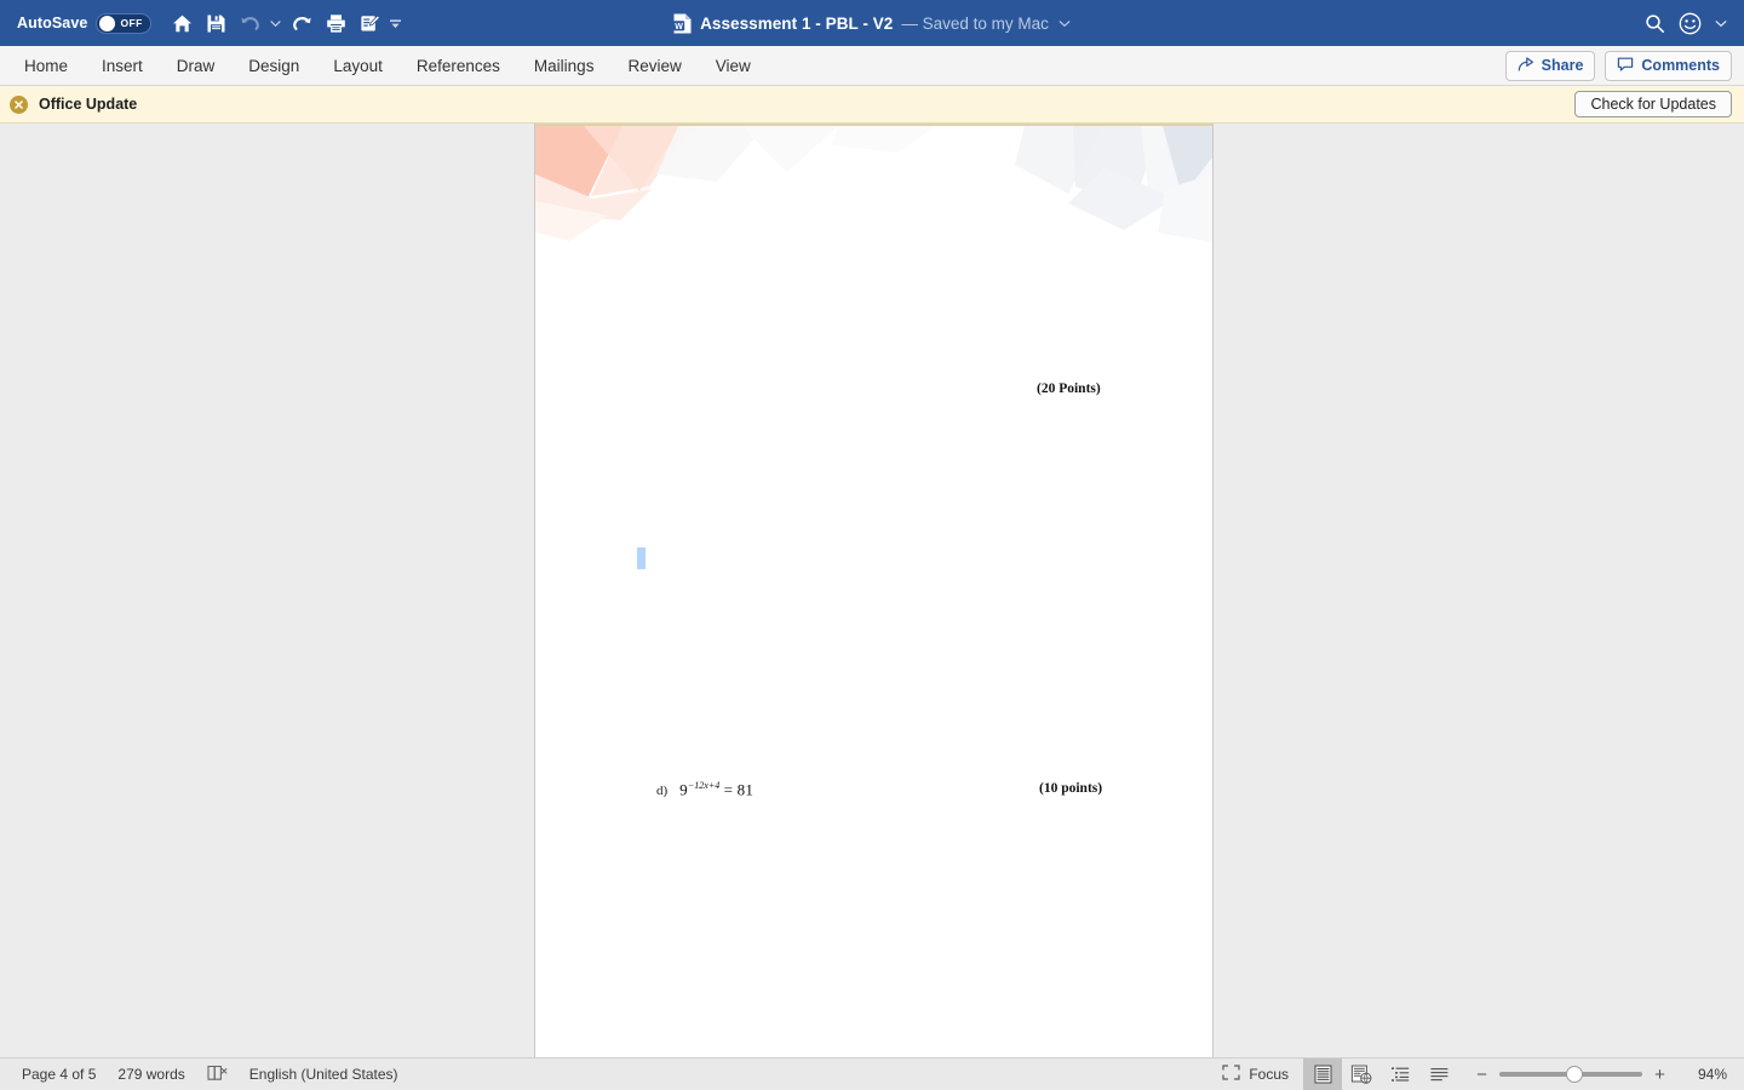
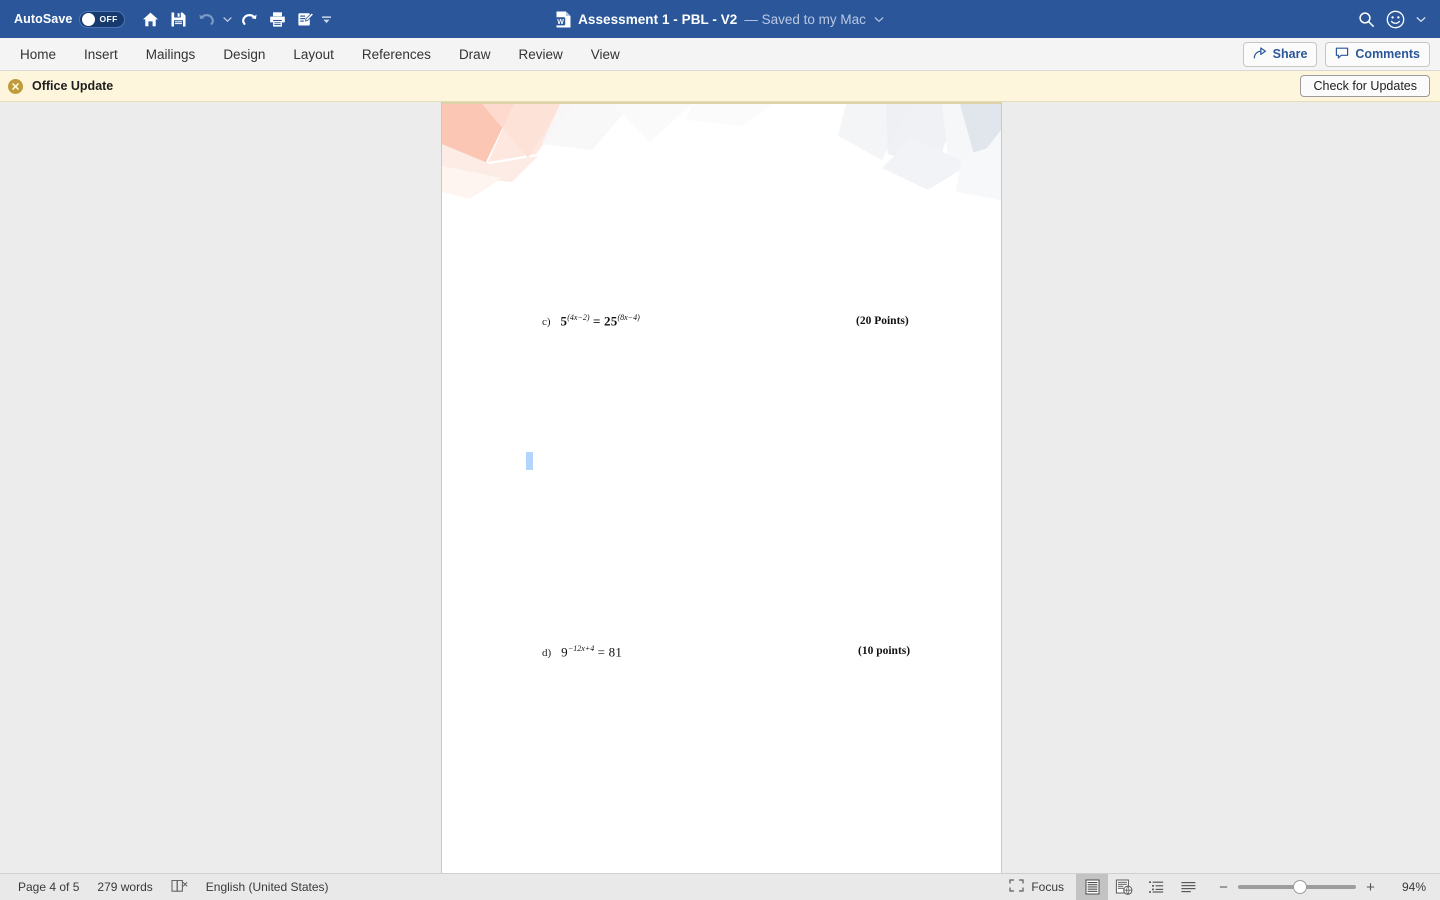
  AutoSave
  OFF
  Assessment 1 - PBL - V2
  — Saved to my Mac
  Home
  Insert
- Draw
+ Mailings
  Design
  Layout
  References
- Mailings
+ Draw
  Review
  View
  Share
  Comments
  Office Update
  Check for Updates
+ c)
+ 5(4x−2) = 25(8x−4)
  (20 Points)
  d)
  9−12x+4 = 81
  (10 points)
  Page 4 of 5
  279 words
  English (United States)
  Focus
  −
  +
  94%
